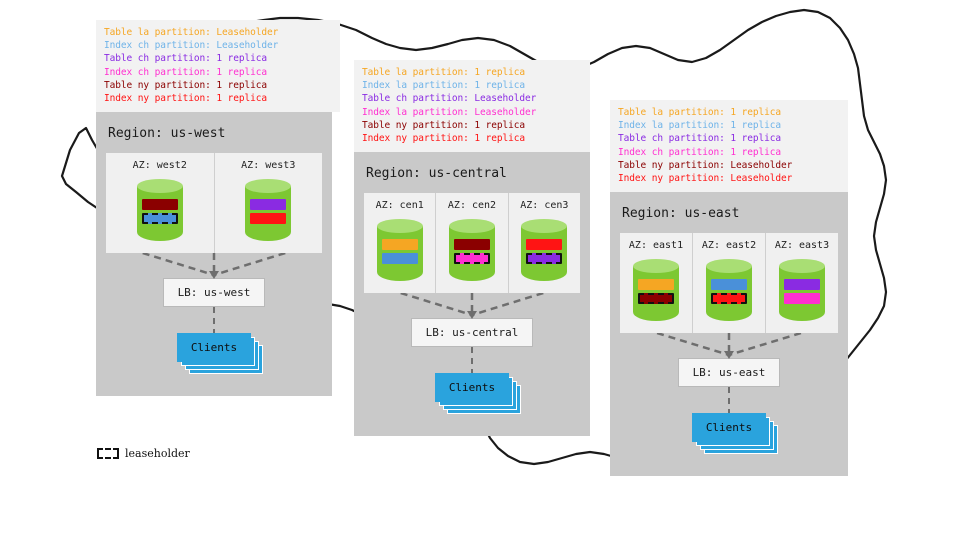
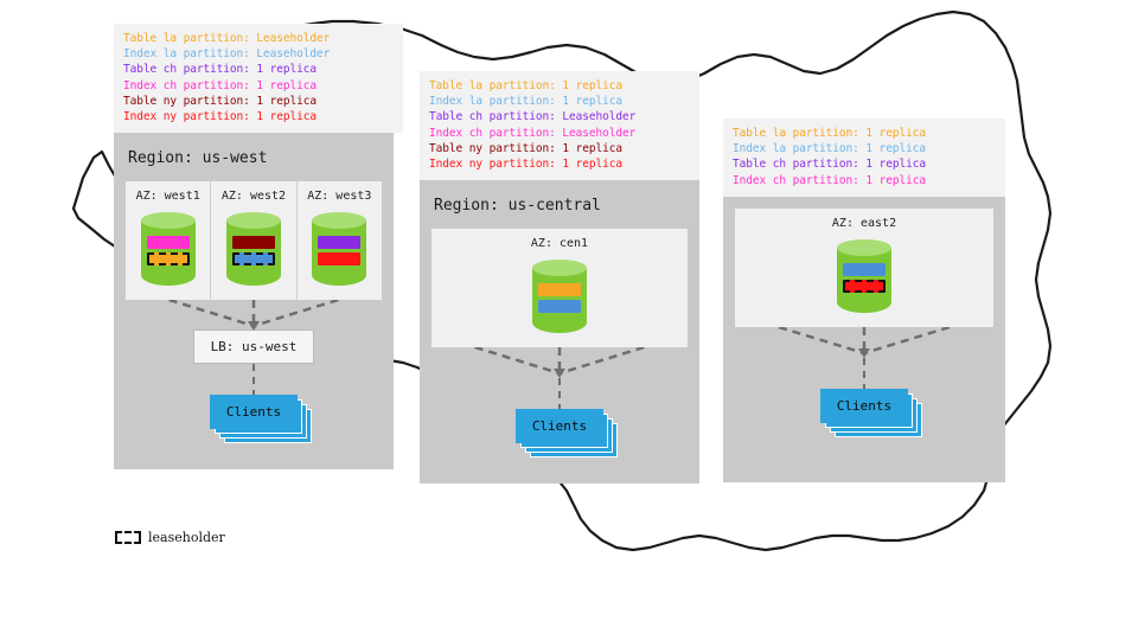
  Table la partition: Leaseholder
- Index ch partition: Leaseholder
+ Index la partition: Leaseholder
  Table ch partition: 1 replica
  Index ch partition: 1 replica
  Table ny partition: 1 replica
  Index ny partition: 1 replica
  Region: us-west
+ AZ: west1
  AZ: west2
  AZ: west3
  LB: us-west
  Clients
  Table la partition: 1 replica
  Index la partition: 1 replica
  Table ch partition: Leaseholder
- Index la partition: Leaseholder
+ Index ch partition: Leaseholder
  Table ny partition: 1 replica
  Index ny partition: 1 replica
  Region: us-central
  AZ: cen1
- AZ: cen2
- AZ: cen3
- LB: us-central
  Clients
  Table la partition: 1 replica
  Index la partition: 1 replica
  Table ch partition: 1 replica
  Index ch partition: 1 replica
- Table ny partition: Leaseholder
- Index ny partition: Leaseholder
- Region: us-east
- AZ: east1
  AZ: east2
- AZ: east3
- LB: us-east
  Clients
  leaseholder
